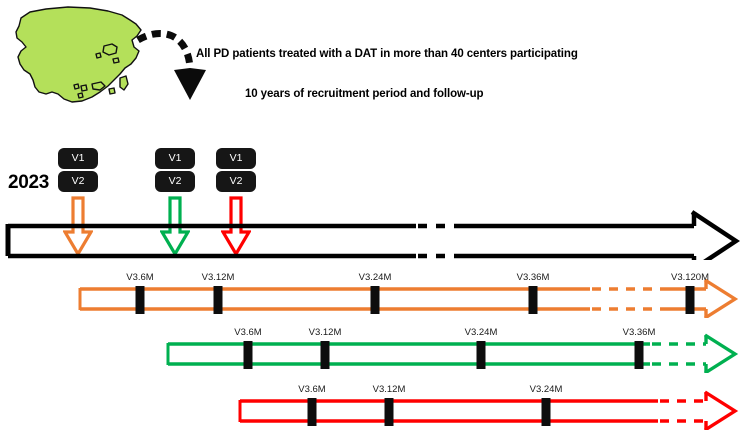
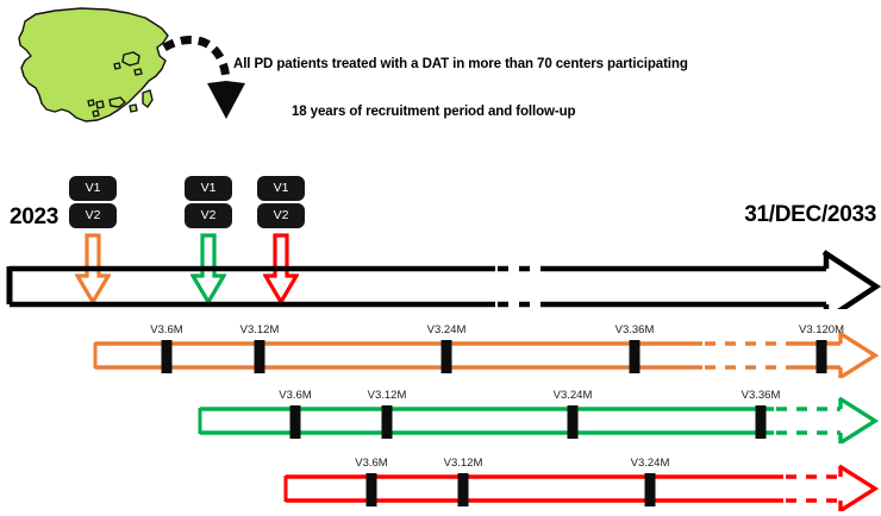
- All PD patients treated with a DAT in more than 40 centers participating
+ All PD patients treated with a DAT in more than 70 centers participating
- 10 years of recruitment period and follow-up
+ 18 years of recruitment period and follow-up
  2023
+ 31/DEC/2033
  V1
  V2
  V1
  V2
  V1
  V2
  V3.6M
  V3.12M
  V3.24M
  V3.36M
  V3.120M
  V3.6M
  V3.12M
  V3.24M
  V3.36M
  V3.6M
  V3.12M
  V3.24M
